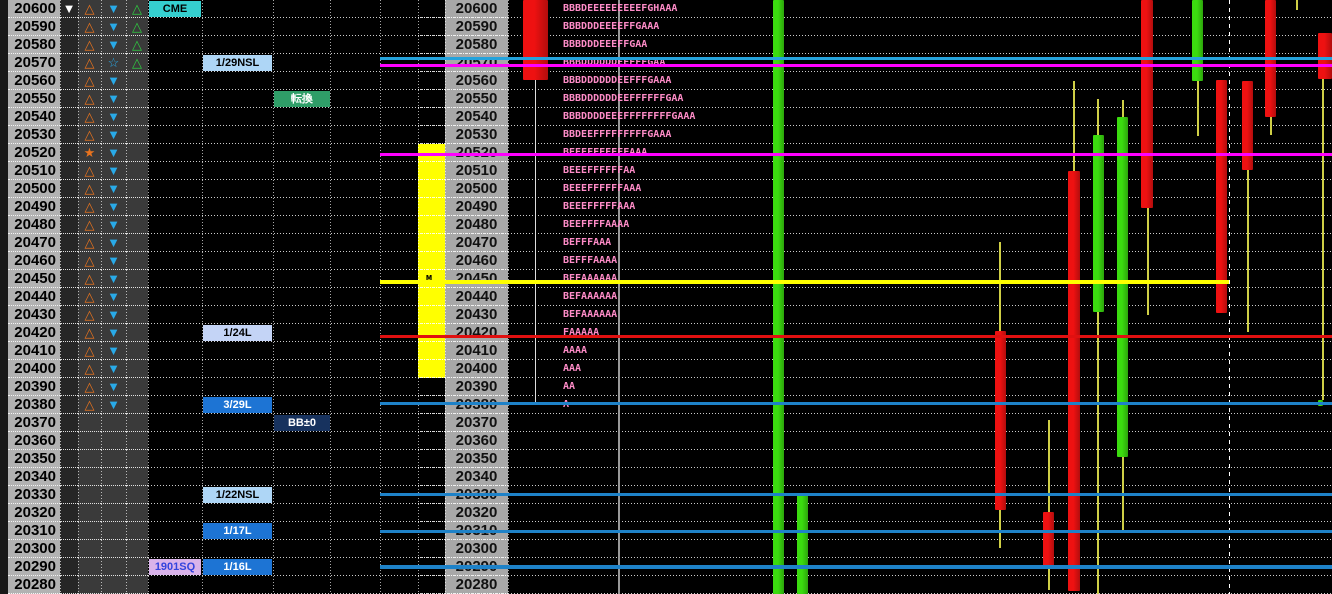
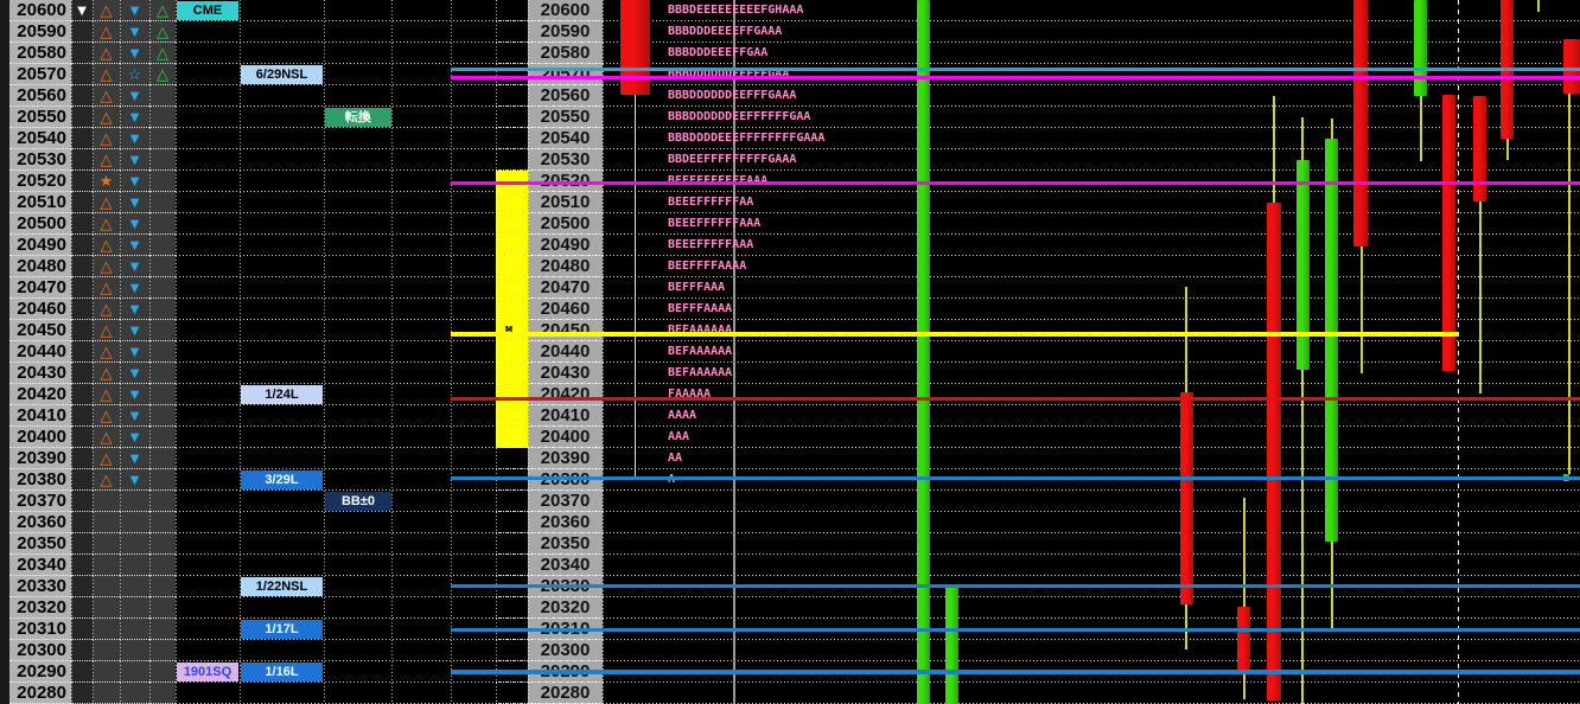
  20600
  20590
  20580
  20570
  20560
  20550
  20540
  20530
  20520
  20510
  20500
  20490
  20480
  20470
  20460
  20450
  20440
  20430
  20420
  20410
  20400
  20390
  20380
  20370
  20360
  20350
  20340
  20330
  20320
  20310
  20300
  20290
  20280
  ▼
  △
  △
  △
  △
  △
  △
  △
  △
  ★
  △
  △
  △
  △
  △
  △
  △
  △
  △
  △
  △
  △
  △
  △
  ▼
  ▼
  ▼
  ☆
  ▼
  ▼
  ▼
  ▼
  ▼
  ▼
  ▼
  ▼
  ▼
  ▼
  ▼
  ▼
  ▼
  ▼
  ▼
  ▼
  ▼
  ▼
  ▼
  △
  △
  △
  △
  20600
  20590
  20580
  20570
  20560
  20550
  20540
  20530
  20510
  20500
  20490
  20480
  20470
  20460
  20450
  20440
  20430
  20420
  20410
  20400
  20390
  20370
  20360
  20350
  20340
  20320
  20300
  20280
  AA
  AAA
  AAAA
  FAAAAA
  BEFAAAAAA
  BEFAAAAAA
  BEFAAAAAA
  BEFFFAAAA
  BEFFFAAA
  BEEFFFFAAAA
  BEEEFFFFFAAA
  BEEEFFFFFFAAA
  BEEEFFFFFFAA
  BBDEEFFFFFFFFFGAAA
  BBBDDDDEEEFFFFFFFFGAAA
  BBBDDDDDDEEFFFFFFGAA
  BBBDDDDDDEEFFFGAAA
  BBBDDDDDDEEFFFGAA
  BBBDDDEEEFFGAA
  BBBDDDEEEEFFGAAA
  BBBDEEEEEEEEEFGHAAA
  CME
- 1/29NSL
+ 6/29NSL
  転換
  1/24L
  3/29L
  BB±0
  1/22NSL
  1/17L
  1901SQ
  1/16L
